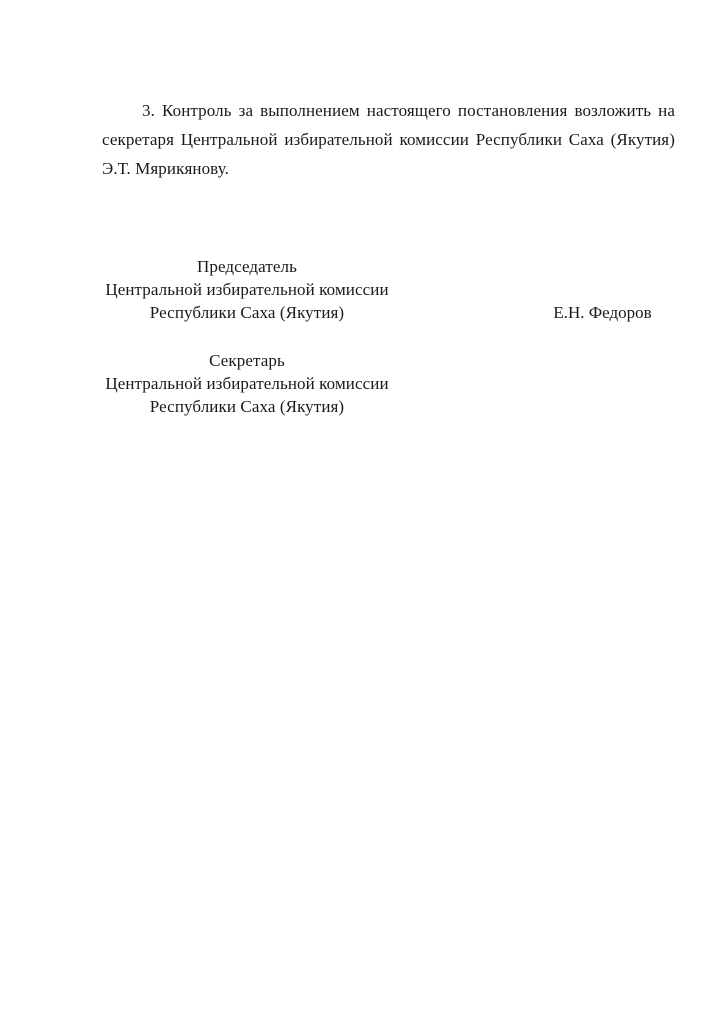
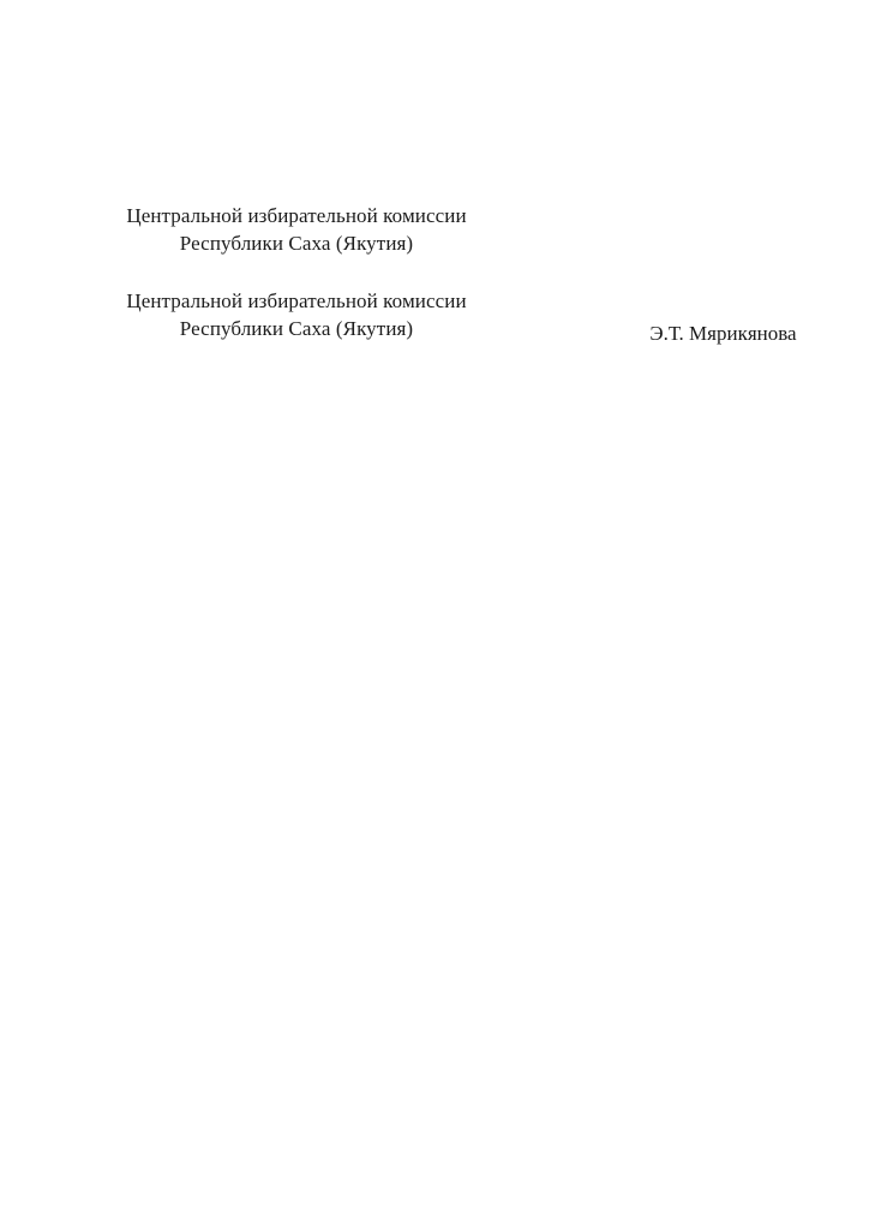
- 3. Контроль за выполнением настоящего постановления возложить на секретаря Центральной избирательной комиссии Республики Саха (Якутия) Э.Т. Мярикянову.
- Председатель
  Центральной избирательной комиссии
  Республики Саха (Якутия)
- Е.Н. Федоров
- Секретарь
  Центральной избирательной комиссии
  Республики Саха (Якутия)
+ Э.Т. Мярикянова
